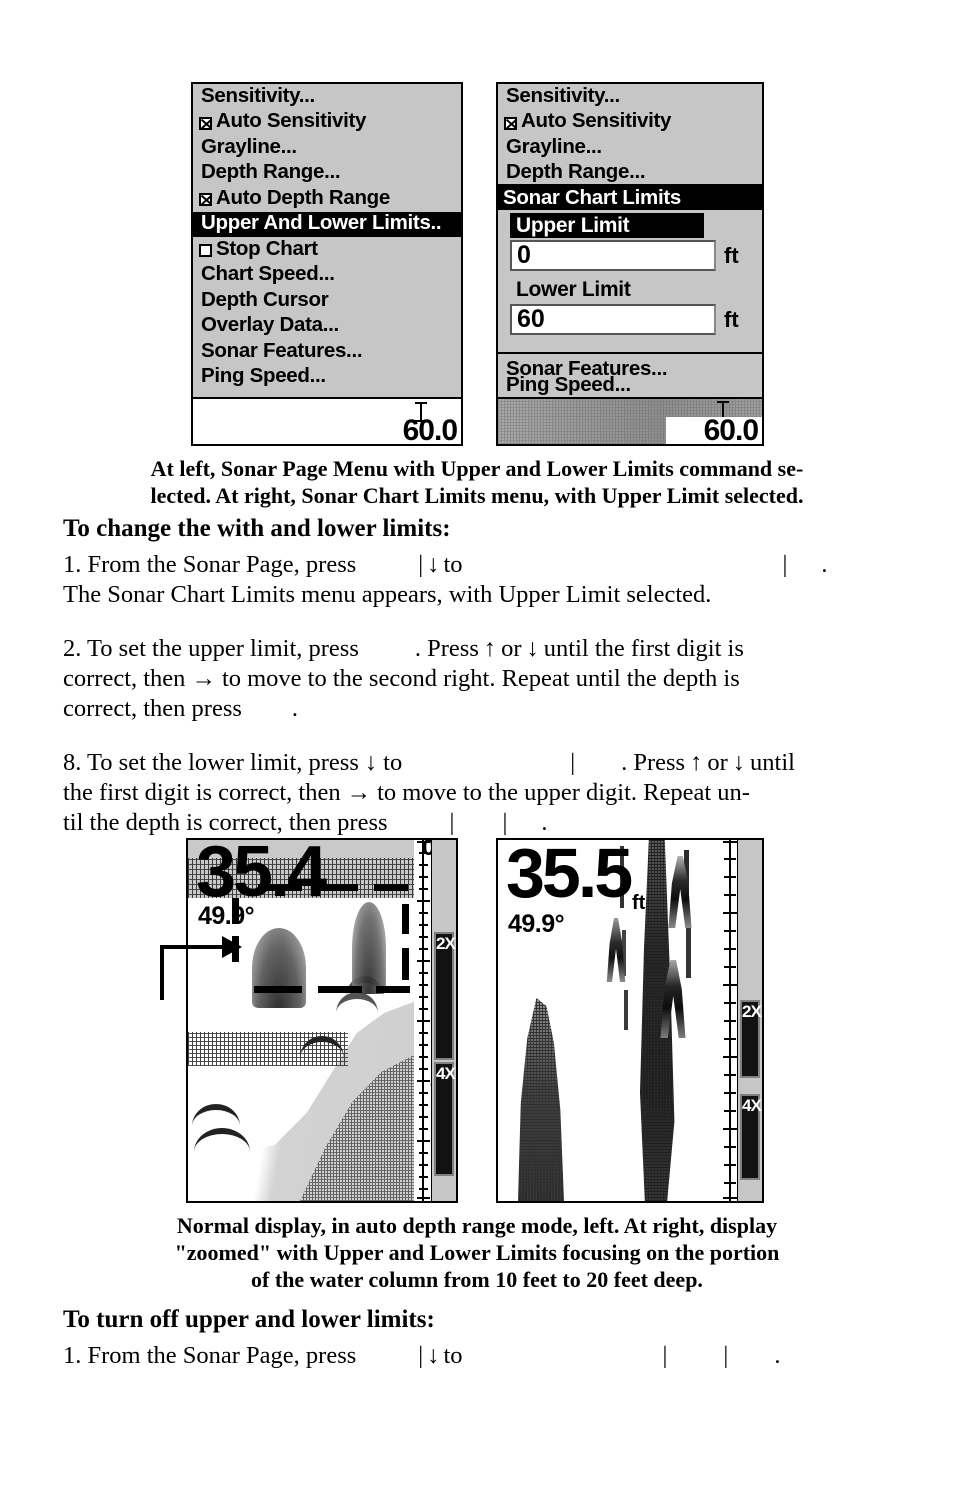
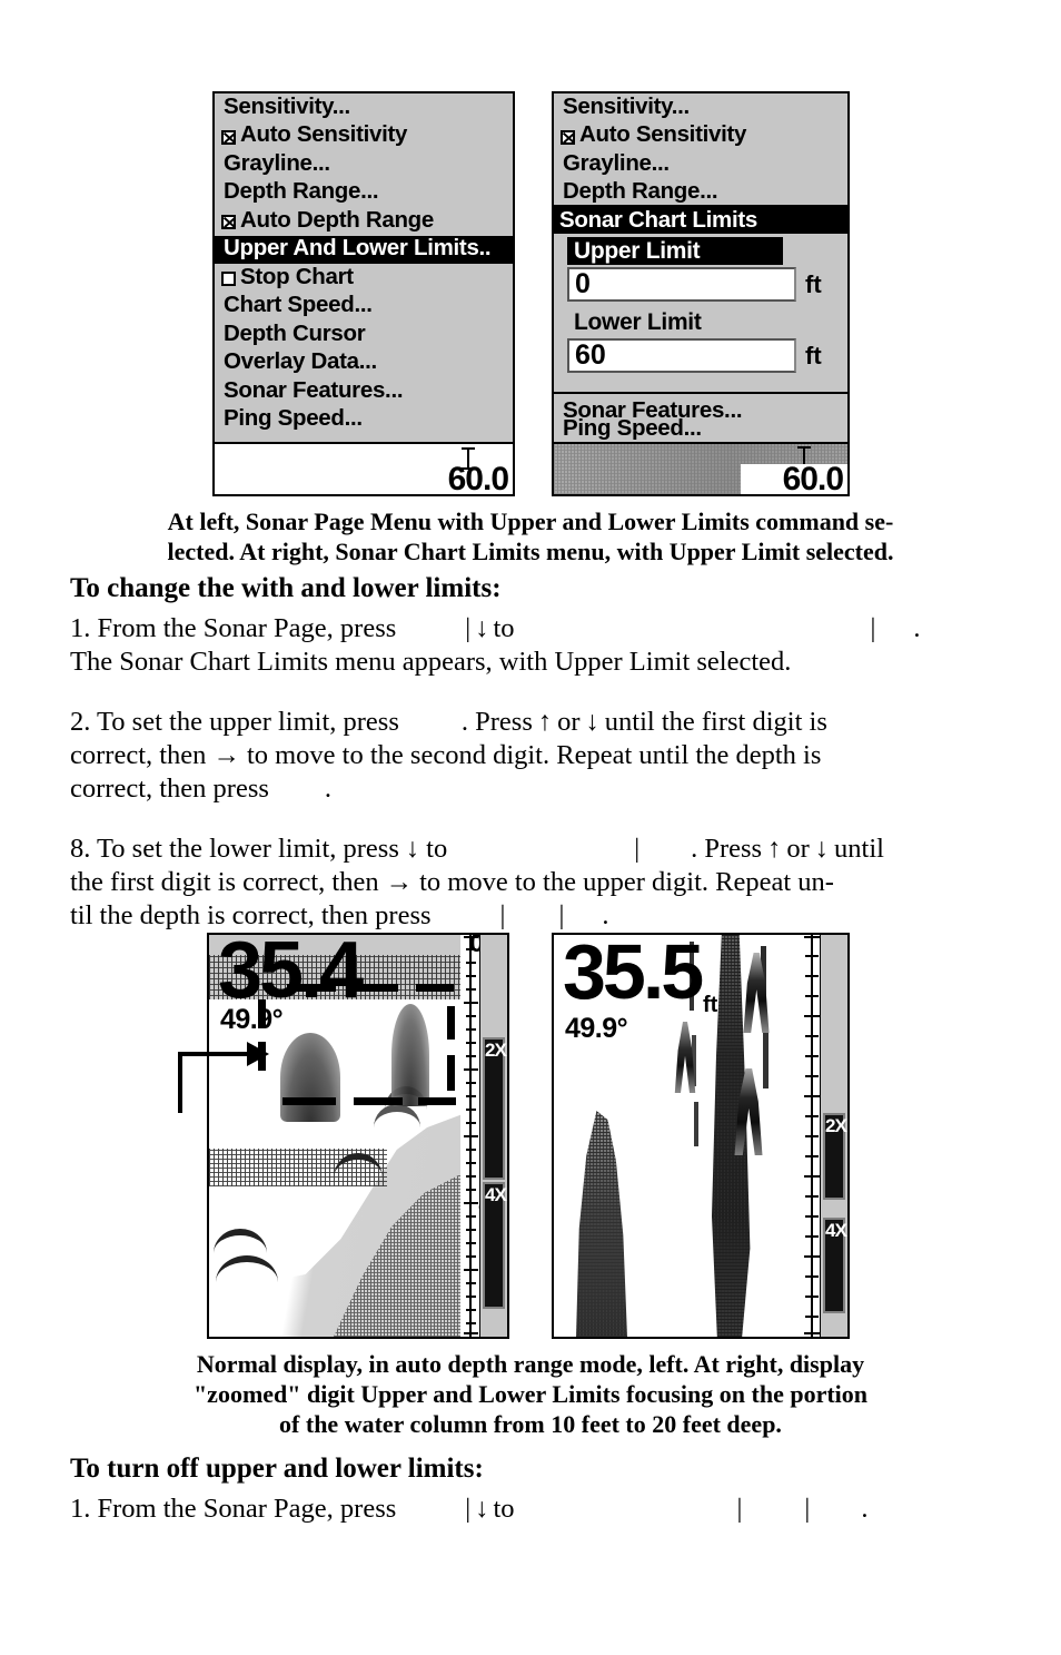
  Sensitivity...
  Auto Sensitivity
  Grayline...
  Depth Range...
  Auto Depth Range
  Upper And Lower Limits..
  Stop Chart
  Chart Speed...
  Depth Cursor
  Overlay Data...
  Sonar Features...
  Ping Speed...
  60.0
  Sensitivity...
  Auto Sensitivity
  Grayline...
  Depth Range...
  Sonar Chart Limits
  Upper Limit
  0
  ft
  Lower Limit
  60
  ft
  Sonar Features...
  Ping Speed...
  60.0
  At left, Sonar Page Menu with Upper and Lower Limits command se-
  lected. At right, Sonar Chart Limits menu, with Upper Limit selected.
  To change the with and lower limits:
  1. From the Sonar Page, press
  |
  ↓
  to
  |
  .
  The Sonar Chart Limits menu appears, with Upper Limit selected.
  2. To set the upper limit, press
  . Press
  ↑
  or
  ↓
  until the first digit is
  correct, then
  →
- to move to the second right. Repeat until the depth is
+ to move to the second digit. Repeat until the depth is
  correct, then press
  .
  8. To set the lower limit, press
  ↓
  to
  |
  . Press
  ↑
  or
  ↓
  until
  the first digit is correct, then
  →
  to move to the upper digit. Repeat un-
  til the depth is correct, then press
  |
  |
  .
  35.4
  49.9°
  0
  2X
  4X
  35.5
  ft
  49.9°
  2X
  4X
  Normal display, in auto depth range mode, left. At right, display
- "zoomed" with Upper and Lower Limits focusing on the portion
+ "zoomed" digit Upper and Lower Limits focusing on the portion
  of the water column from 10 feet to 20 feet deep.
  To turn off upper and lower limits:
  1. From the Sonar Page, press
  |
  ↓
  to
  |
  |
  .
